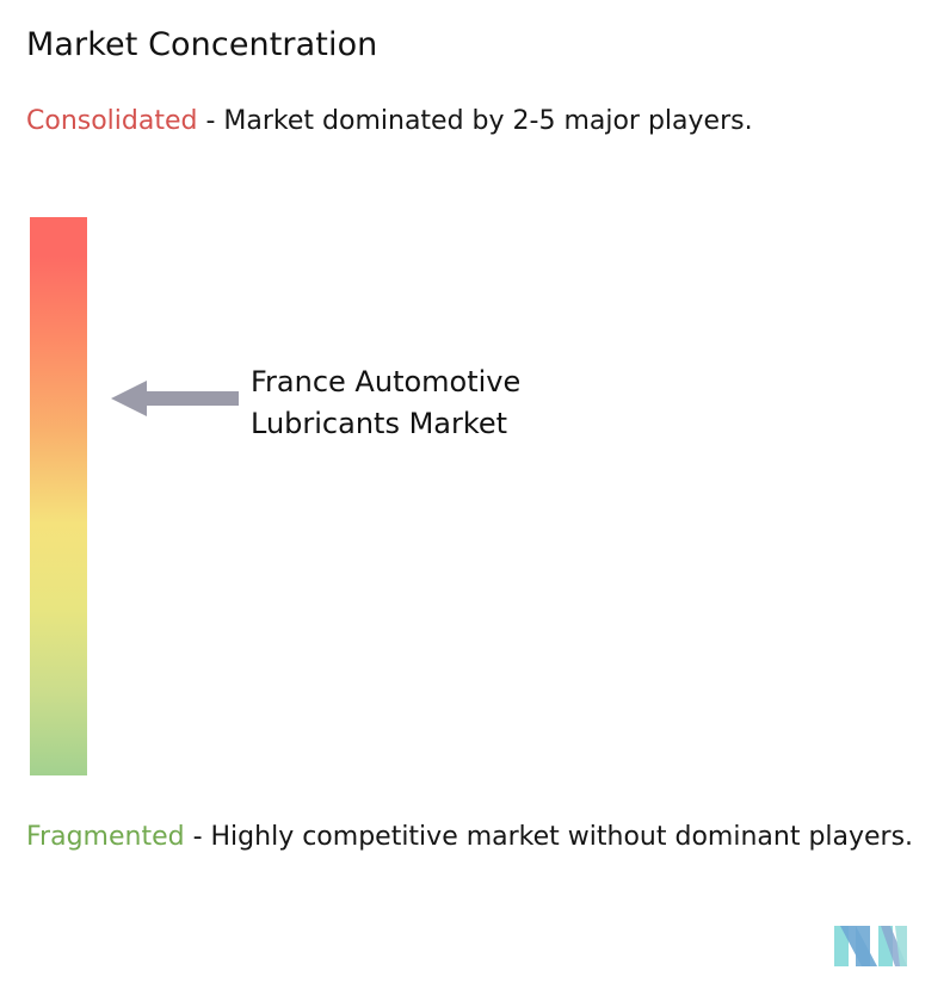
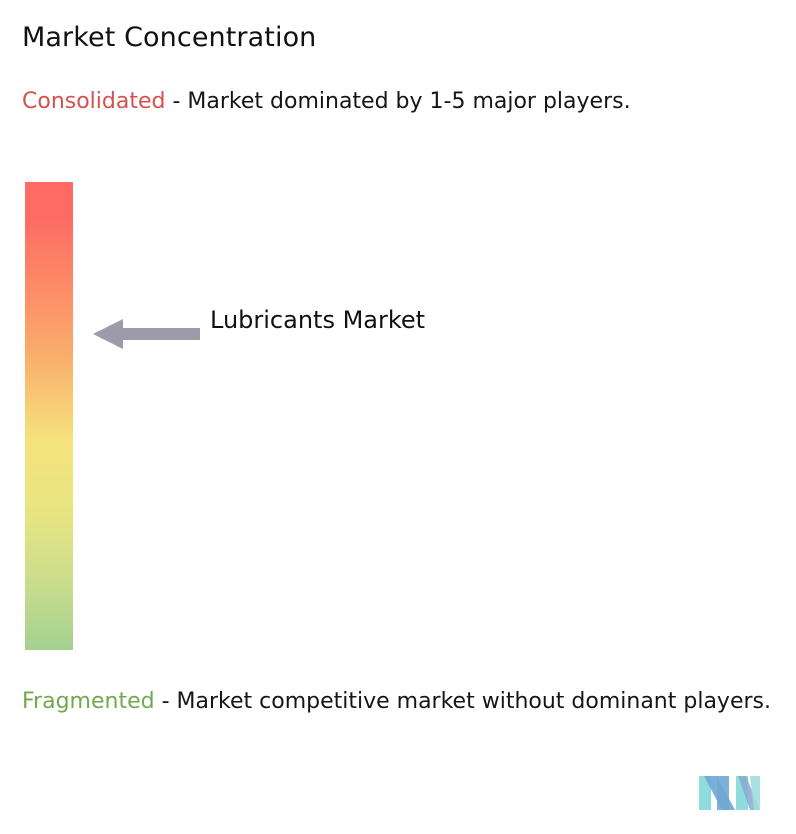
  Market Concentration
- Consolidated - Market dominated by 2-5 major players.
+ Consolidated - Market dominated by 1-5 major players.
- France Automotive
  Lubricants Market
- Fragmented - Highly competitive market without dominant players.
+ Fragmented - Market competitive market without dominant players.
